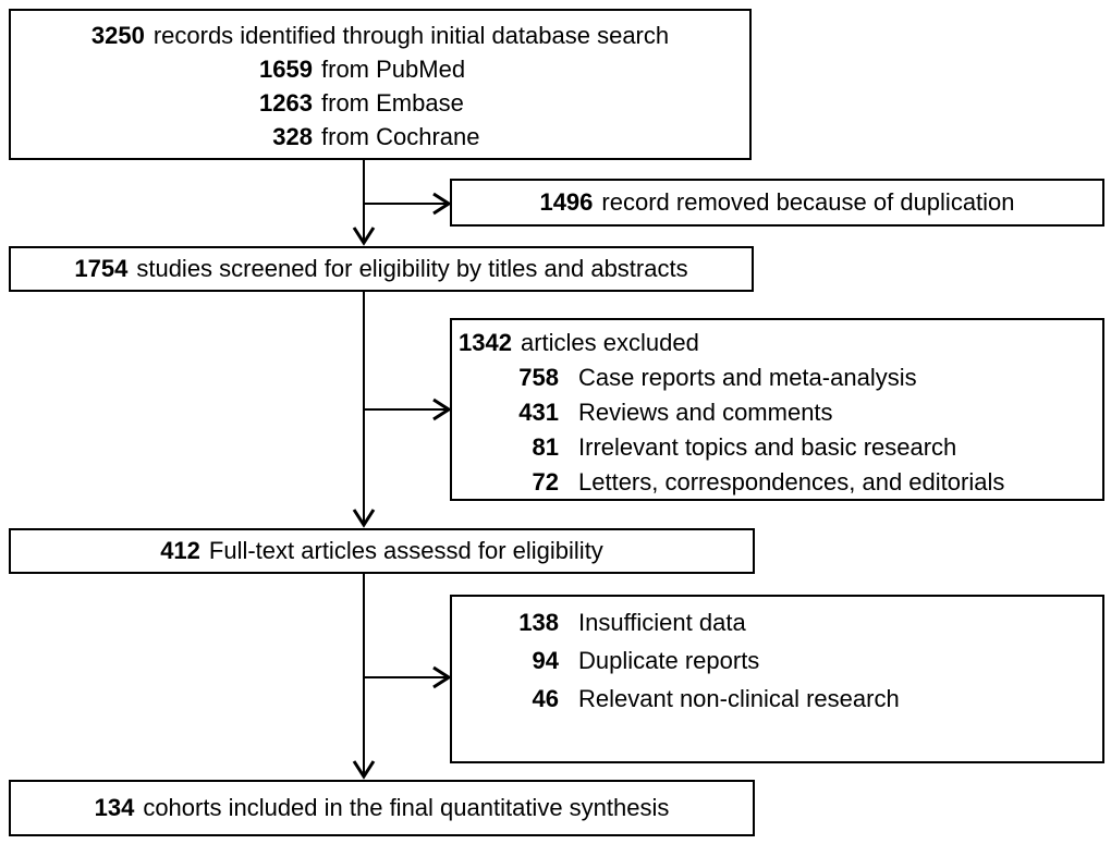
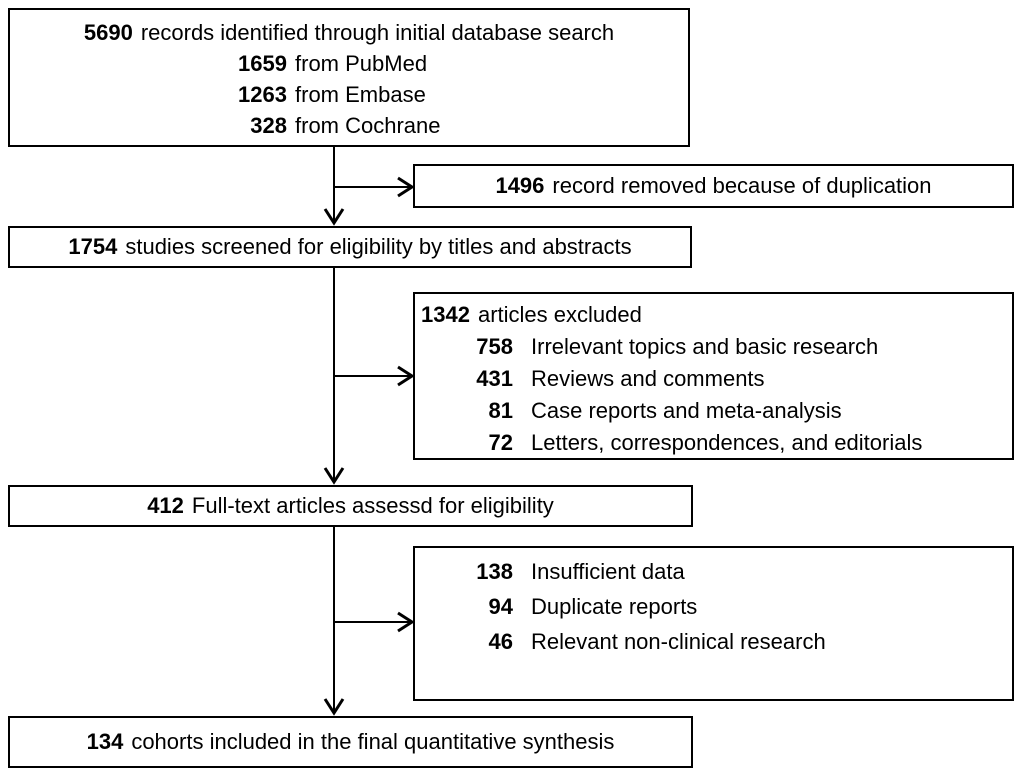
- 3250 records identified through initial database search
+ 5690 records identified through initial database search
  1659 from PubMed
  1263 from Embase
  328 from Cochrane
  1496
  record removed because of duplication
  1754
  studies screened for eligibility by titles and abstracts
  1342 articles excluded
- 758 Case reports and meta-analysis
+ 758 Irrelevant topics and basic research
  431 Reviews and comments
- 81 Irrelevant topics and basic research
+ 81 Case reports and meta-analysis
  72 Letters, correspondences, and editorials
  412
  Full-text articles assessd for eligibility
  138 Insufficient data
  94 Duplicate reports
  46 Relevant non-clinical research
  134
  cohorts included in the final quantitative synthesis
